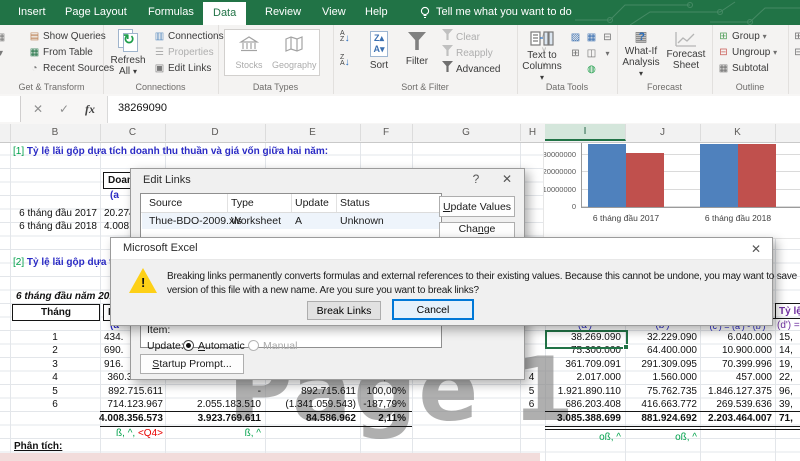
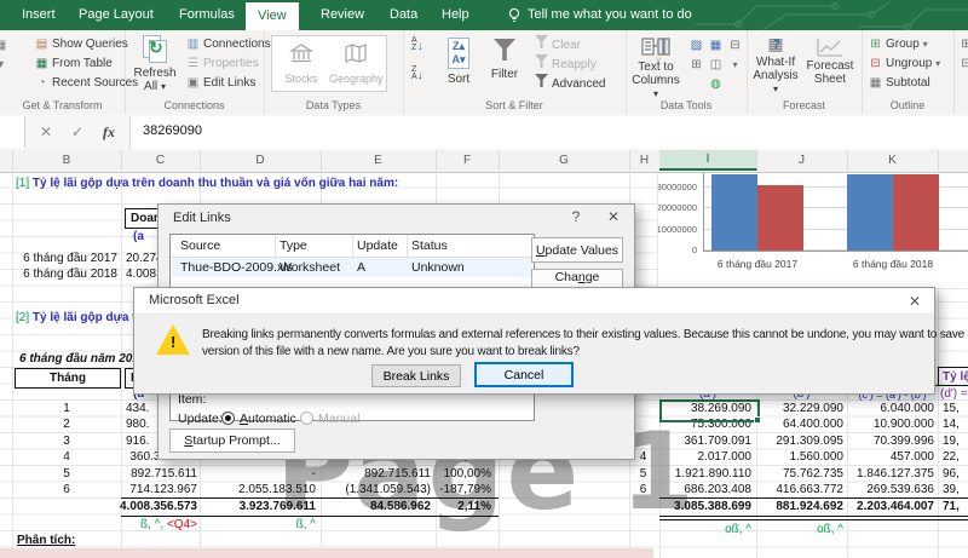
  Insert
  Page Layout
  Formulas
- Data
+ View
  Review
- View
+ Data
  Help
  Tell me what you want to do
  ▦
  ▾
  ▤ Show Queries
  ▦ From Table
  ◔ Recent Sources
  Get & Transform
  ↻
  Refresh
  All ▾
  ▥ Connections
  ☰ Properties
  ▣ Edit Links
  Connections
  Stocks
  Geography
  ∨
  ∨
  Data Types
  Z▴
  A▾
  Sort
  Filter
  Clear
  Reapply
  Advanced
  Sort & Filter
  Text to
  Columns ▾
  ▨
  ▦
  ⊟
  ⊞
  ◫
  ▾
  ◍
  Data Tools
  ▦
  ?
  What-If
  Analysis ▾
  Forecast
  Sheet
  Forecast
  ⊞ Group ▾
  ⊟ Ungroup ▾
  ▦ Subtotal
  Outline
  ⊞
  ⊟
  ✕
  ✓
  fx
  38269090
  B
  C
  D
  E
  F
  G
  H
  I
  J
  K
  Page 1
- [1] Tỷ lệ lãi gộp dựa tích doanh thu thuần và giá vốn giữa hai năm:
+ [1] Tỷ lệ lãi gộp dựa trên doanh thu thuần và giá vốn giữa hai năm:
  (a
  6 tháng đầu 2017
  20.27
  6 tháng đầu 2018
  4.008
  [2] Tỷ lệ lãi gộp dựa
  6 tháng đầu năm 20
  Tháng
  1
  2
  3
  4
  5
  6
  434.
- 690.
+ 980.
  916.
  892.715.611
  714.123.967
  -
  2.055.183.510
  892.715.611
  (1.341.059.543)
  100,00%
  -187,79%
  4.008.356.573
  3.923.769.611
  84.586.962
  2,11%
  ß, ^, <Q4>
  ß, ^
  Phân tích:
  Tỷ lệ
  (c') = (a') - (b')
  (d') =
  4
  5
  6
  38.269.090
  75.300.000
  361.709.091
  2.017.000
  1.921.890.110
  686.203.408
  32.229.090
  64.400.000
  291.309.095
  1.560.000
  75.762.735
  416.663.772
  6.040.000
  10.900.000
  70.399.996
  457.000
  1.846.127.375
  269.539.636
  15,
  14,
  19,
  22,
  96,
  39,
  3.085.388.699
  881.924.692
  2.203.464.007
  71,
  oß, ^
  oß, ^
  0
  10000000
  20000000
  30000000
  6 tháng đầu 2017
  6 tháng đầu 2018
  Edit Links
  ?
  ✕
  Source
  Type
  Update
  Status
  Thue-BDO-2009.xls
  Worksheet
  A
  Unknown
  Update Values
  Item:
  Update
  Automatic
  Manual
  Startup Prompt...
  Microsoft Excel
  ✕
  !
  Breaking links permanently converts formulas and external references to their existing values. Because this cannot be undone, you may want to save
  version of this file with a new name. Are you sure you want to break links?
  Break Links
  Cancel
